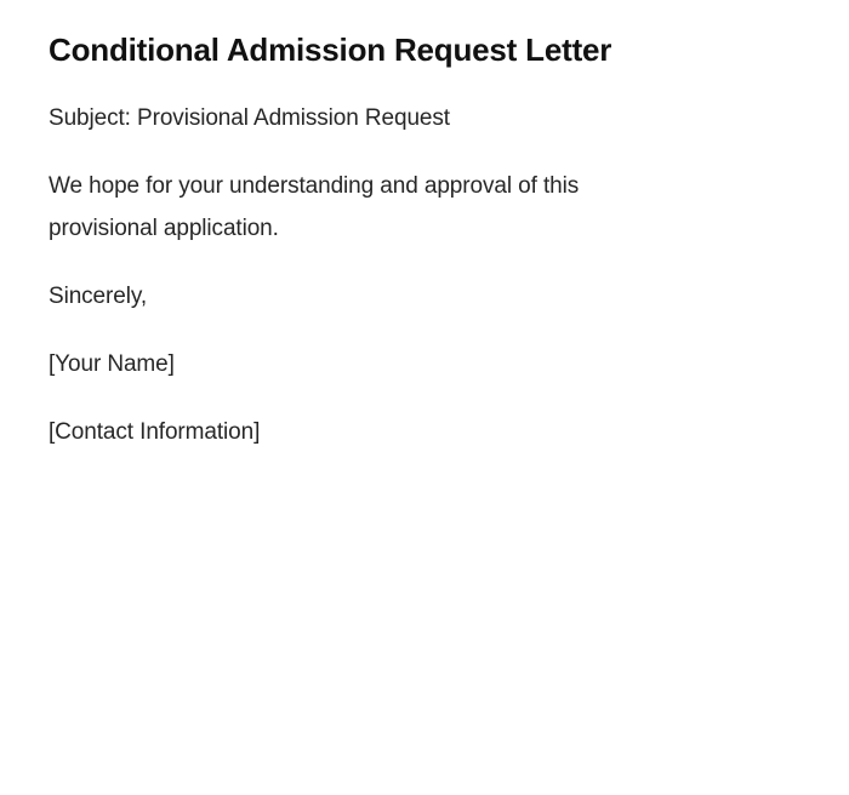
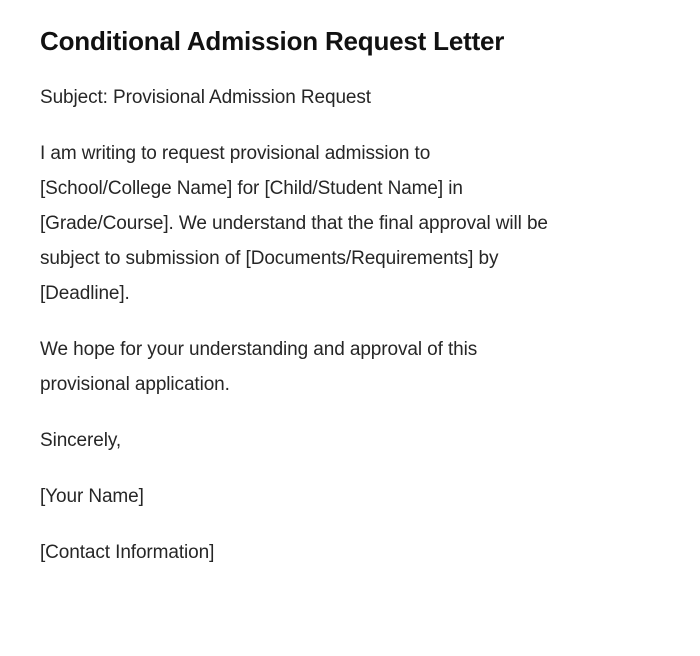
  Conditional Admission Request Letter
  Subject: Provisional Admission Request
+ I am writing to request provisional admission to
+ [School/College Name] for [Child/Student Name] in
+ [Grade/Course]. We understand that the final approval will be
+ subject to submission of [Documents/Requirements] by
+ [Deadline].
  We hope for your understanding and approval of this
  provisional application.
  Sincerely,
  [Your Name]
  [Contact Information]
